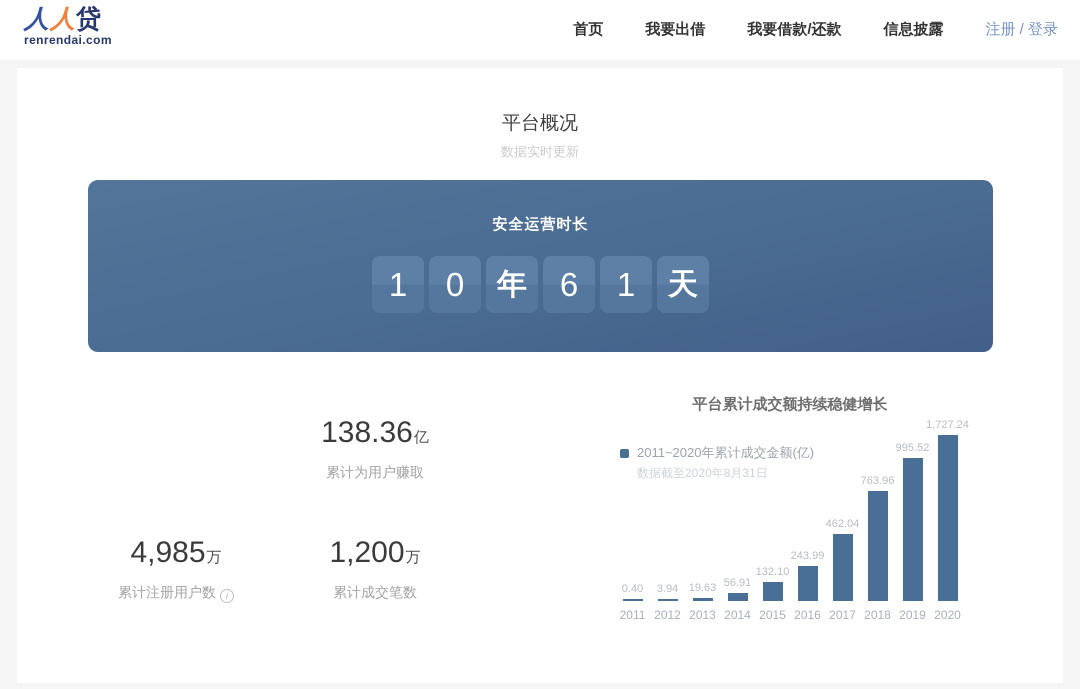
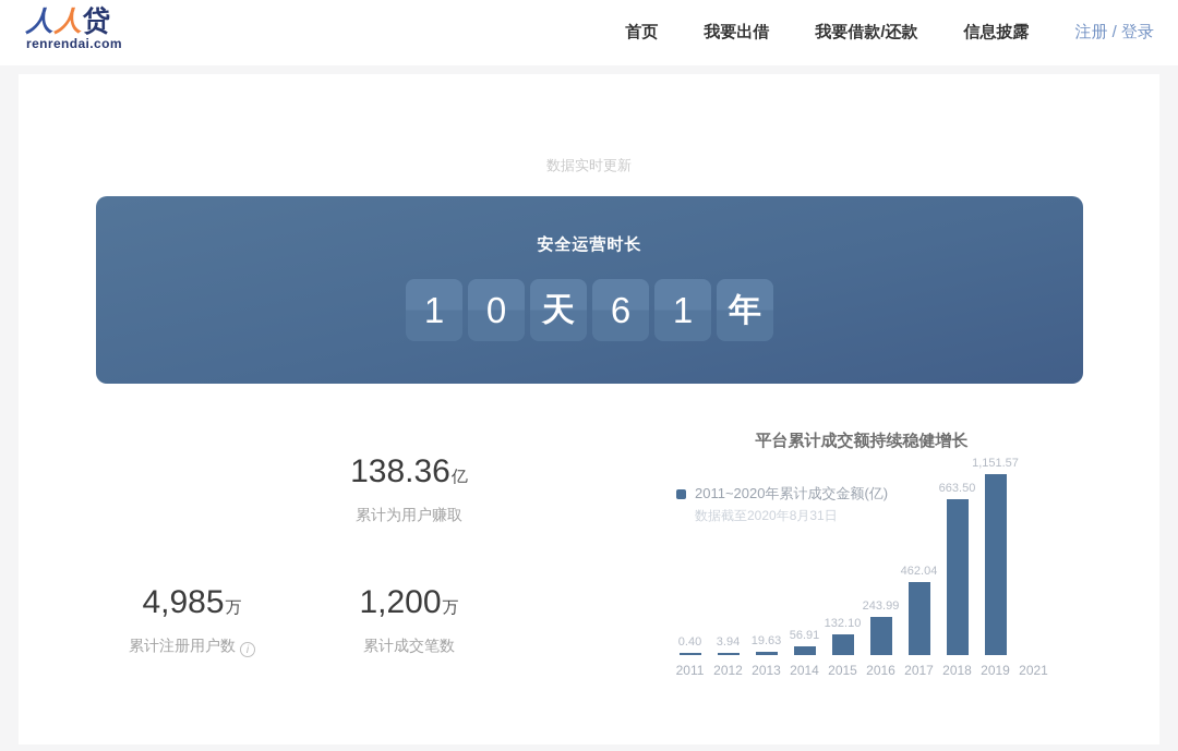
  人人贷
  renrendai.com
  首页
  我要出借
  我要借款/还款
  信息披露
  注册 / 登录
- 平台概况
  数据实时更新
  安全运营时长
  1
  0
- 年
+ 天
  6
  1
- 天
+ 年
  138.36亿
  累计为用户赚取
  4,985万
  累计注册用户数 i
  1,200万
  累计成交笔数
  0.40
  3.94
  19.63
  56.91
  132.10
  243.99
  462.04
- 763.96
- 995.52
+ 663.50
- 1,727.24
+ 1,151.57
  平台累计成交额持续稳健增长
  2011~2020年累计成交金额(亿)
  数据截至2020年8月31日
  2011
  2012
  2013
  2014
  2015
  2016
  2017
  2018
  2019
- 2020
+ 2021
